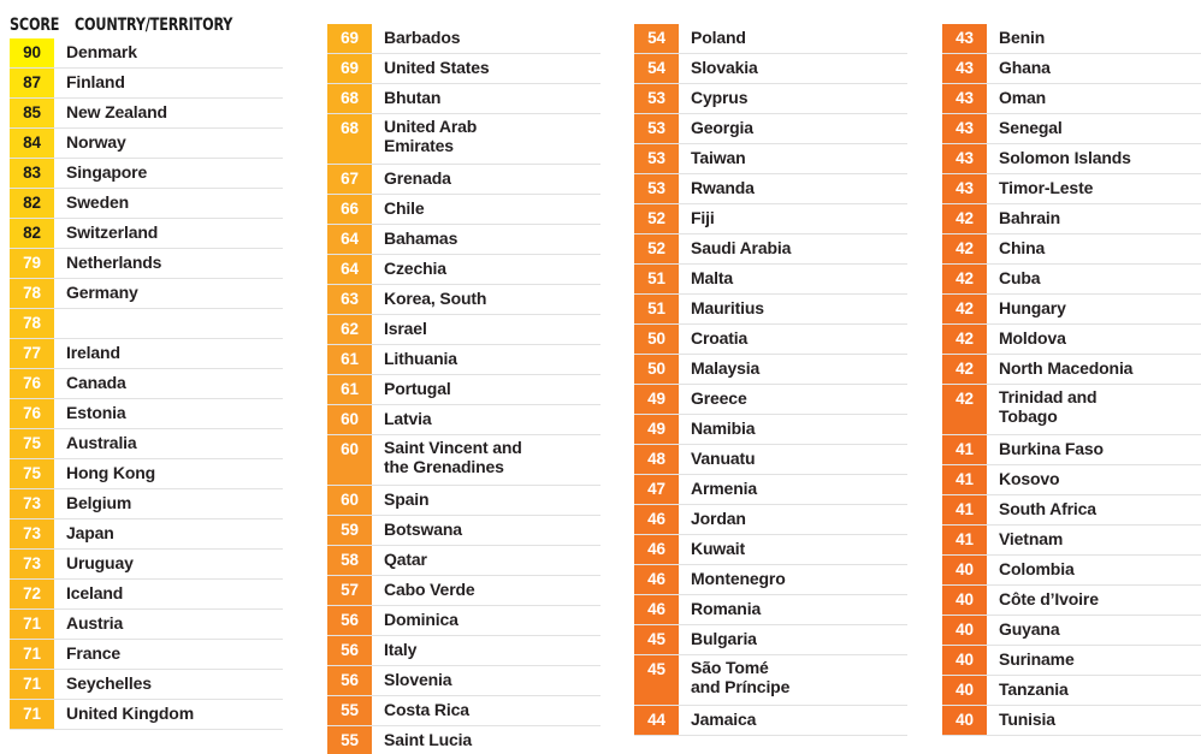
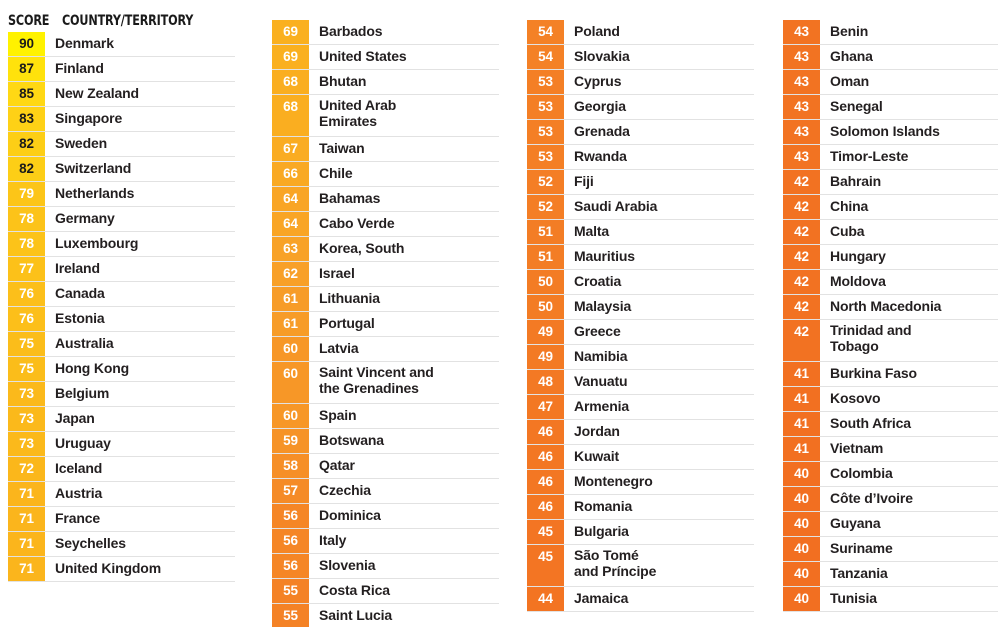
  SCORE
  COUNTRY/TERRITORY
  90
  Denmark
  87
  Finland
  85
  New Zealand
- 84
- Norway
  83
  Singapore
  82
  Sweden
  82
  Switzerland
  79
  Netherlands
  78
  Germany
  78
+ Luxembourg
  77
  Ireland
  76
  Canada
  76
  Estonia
  75
  Australia
  75
  Hong Kong
  73
  Belgium
  73
  Japan
  73
  Uruguay
  72
  Iceland
  71
  Austria
  71
  France
  71
  Seychelles
  71
  United Kingdom
  69
  Barbados
  69
  United States
  68
  Bhutan
  68
  United Arab
  Emirates
  67
- Grenada
+ Taiwan
  66
  Chile
  64
  Bahamas
  64
- Czechia
+ Cabo Verde
  63
  Korea, South
  62
  Israel
  61
  Lithuania
  61
  Portugal
  60
  Latvia
  60
  Saint Vincent and
  the Grenadines
  60
  Spain
  59
  Botswana
  58
  Qatar
  57
- Cabo Verde
+ Czechia
  56
  Dominica
  56
  Italy
  56
  Slovenia
  55
  Costa Rica
  55
  Saint Lucia
  54
  Poland
  54
  Slovakia
  53
  Cyprus
  53
  Georgia
  53
- Taiwan
+ Grenada
  53
  Rwanda
  52
  Fiji
  52
  Saudi Arabia
  51
  Malta
  51
  Mauritius
  50
  Croatia
  50
  Malaysia
  49
  Greece
  49
  Namibia
  48
  Vanuatu
  47
  Armenia
  46
  Jordan
  46
  Kuwait
  46
  Montenegro
  46
  Romania
  45
  Bulgaria
  45
  São Tomé
  and Príncipe
  44
  Jamaica
  43
  Benin
  43
  Ghana
  43
  Oman
  43
  Senegal
  43
  Solomon Islands
  43
  Timor-Leste
  42
  Bahrain
  42
  China
  42
  Cuba
  42
  Hungary
  42
  Moldova
  42
  North Macedonia
  42
  Trinidad and
  Tobago
  41
  Burkina Faso
  41
  Kosovo
  41
  South Africa
  41
  Vietnam
  40
  Colombia
  40
  Côte d’Ivoire
  40
  Guyana
  40
  Suriname
  40
  Tanzania
  40
  Tunisia
